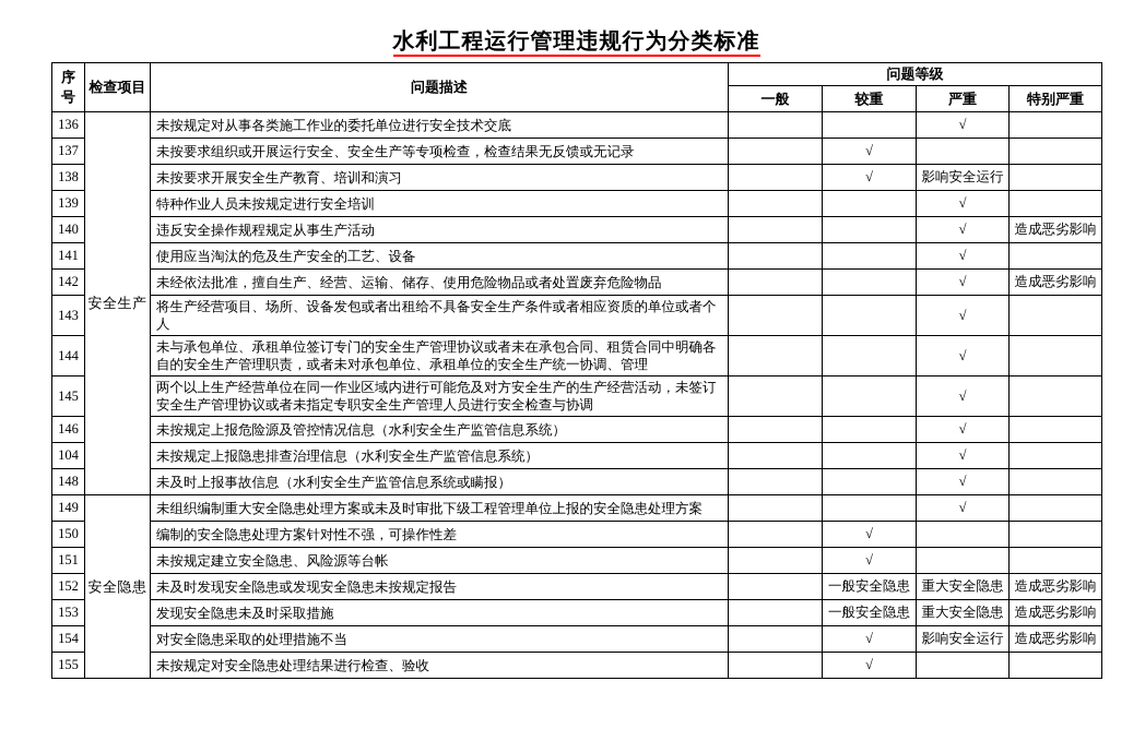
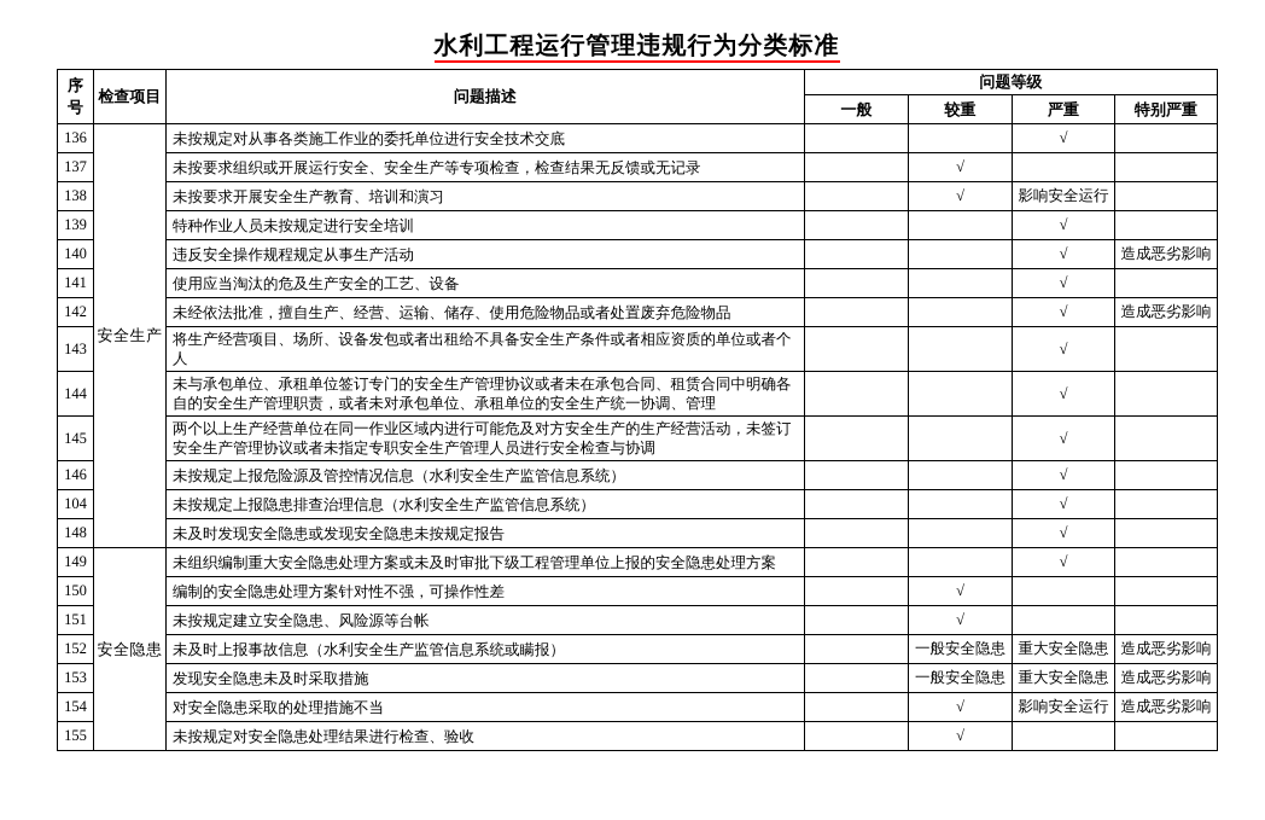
  水利工程运行管理违规行为分类标准
  序号	检查项目	问题描述	问题等级
  一般	较重	严重	特别严重
  136	安全生产	未按规定对从事各类施工作业的委托单位进行安全技术交底			√
  137	未按要求组织或开展运行安全、安全生产等专项检查，检查结果无反馈或无记录		√
  138	未按要求开展安全生产教育、培训和演习		√	影响安全运行
  139	特种作业人员未按规定进行安全培训			√
  140	违反安全操作规程规定从事生产活动			√	造成恶劣影响
  141	使用应当淘汰的危及生产安全的工艺、设备			√
  142	未经依法批准，擅自生产、经营、运输、储存、使用危险物品或者处置废弃危险物品			√	造成恶劣影响
  143	将生产经营项目、场所、设备发包或者出租给不具备安全生产条件或者相应资质的单位或者个人			√
  144	未与承包单位、承租单位签订专门的安全生产管理协议或者未在承包合同、租赁合同中明确各自的安全生产管理职责，或者未对承包单位、承租单位的安全生产统一协调、管理			√
  145	两个以上生产经营单位在同一作业区域内进行可能危及对方安全生产的生产经营活动，未签订安全生产管理协议或者未指定专职安全生产管理人员进行安全检查与协调			√
  146	未按规定上报危险源及管控情况信息（水利安全生产监管信息系统）			√
  104	未按规定上报隐患排查治理信息（水利安全生产监管信息系统）			√
- 148	未及时上报事故信息（水利安全生产监管信息系统或瞒报）			√
+ 148	未及时发现安全隐患或发现安全隐患未按规定报告			√
  149	安全隐患	未组织编制重大安全隐患处理方案或未及时审批下级工程管理单位上报的安全隐患处理方案			√
  150	编制的安全隐患处理方案针对性不强，可操作性差		√
  151	未按规定建立安全隐患、风险源等台帐		√
- 152	未及时发现安全隐患或发现安全隐患未按规定报告		一般安全隐患	重大安全隐患	造成恶劣影响
+ 152	未及时上报事故信息（水利安全生产监管信息系统或瞒报）		一般安全隐患	重大安全隐患	造成恶劣影响
  153	发现安全隐患未及时采取措施		一般安全隐患	重大安全隐患	造成恶劣影响
  154	对安全隐患采取的处理措施不当		√	影响安全运行	造成恶劣影响
  155	未按规定对安全隐患处理结果进行检查、验收		√
